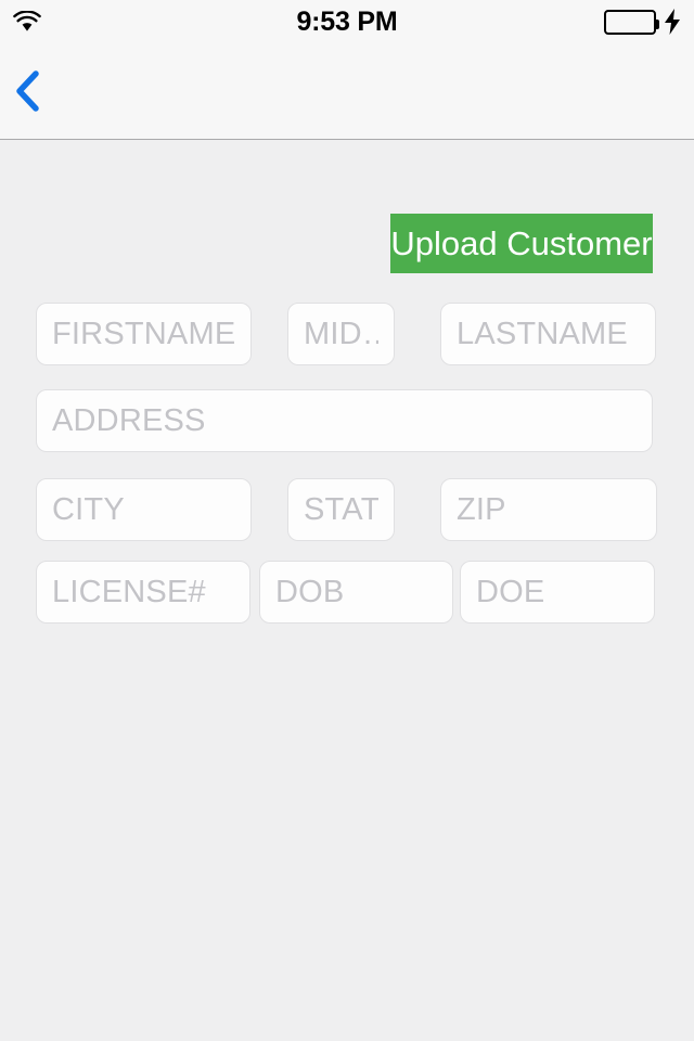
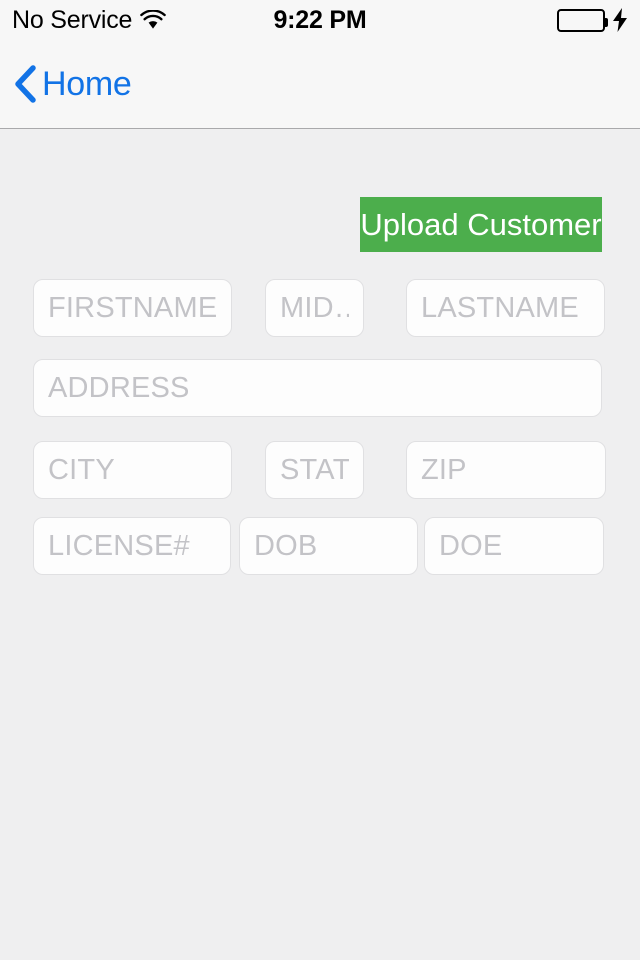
+ No Service
- 9:53 PM
+ 9:22 PM
+ Home
  Upload Customer
  FIRSTNAME
  MID…
  LASTNAME
  ADDRESS
  CITY
  STAT
  ZIP
  LICENSE#
  DOB
  DOE
